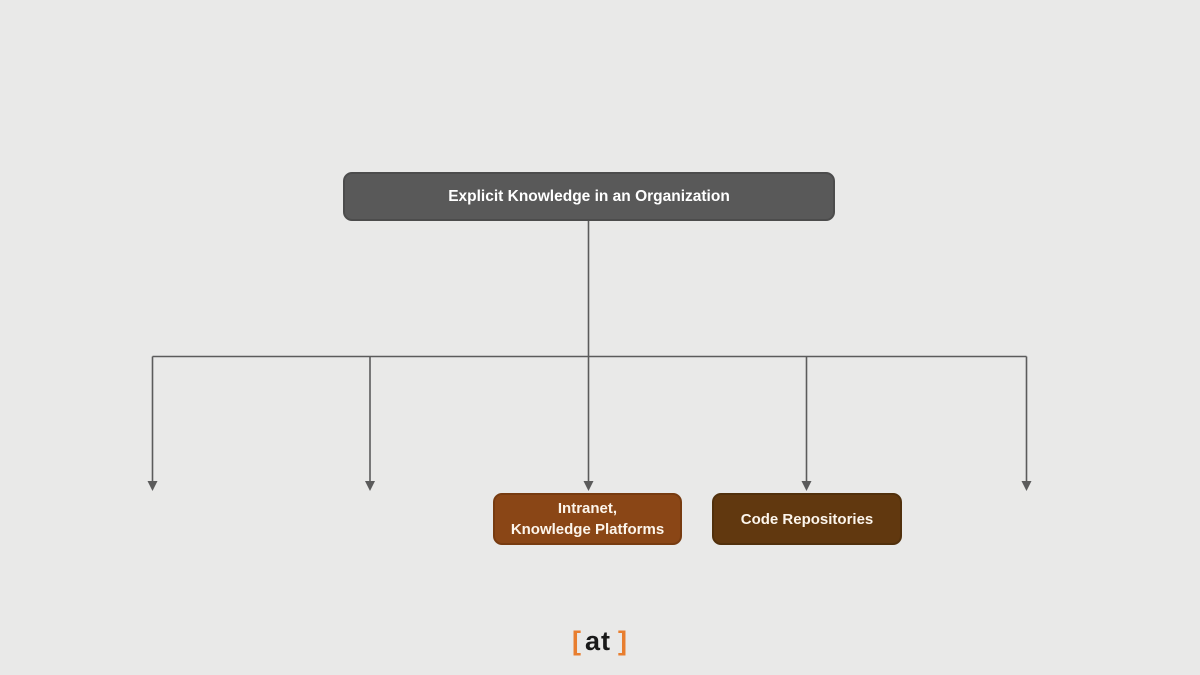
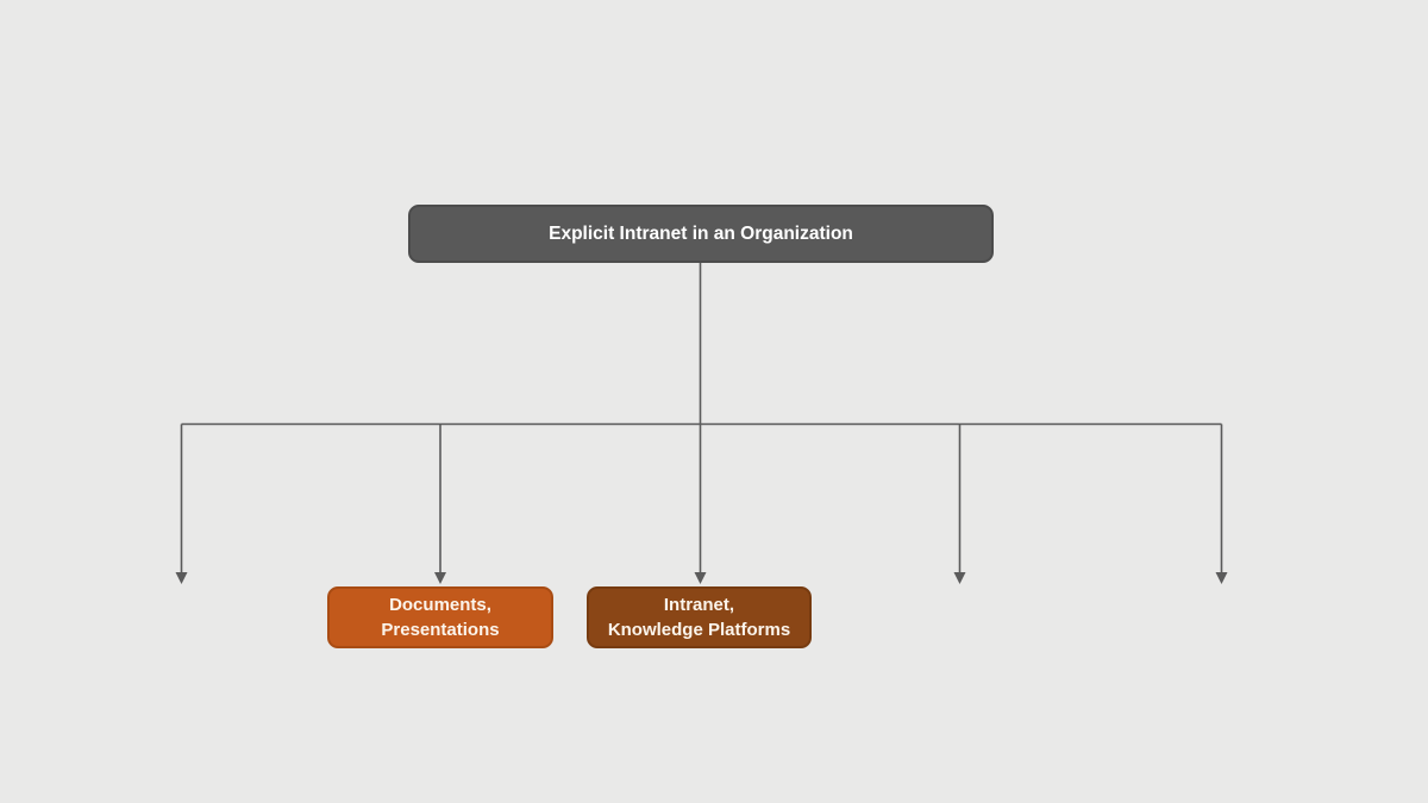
- Explicit Knowledge in an Organization
+ Explicit Intranet in an Organization
+ Documents,
+ Presentations
  Intranet,
  Knowledge Platforms
- Code Repositories
- [at ]
